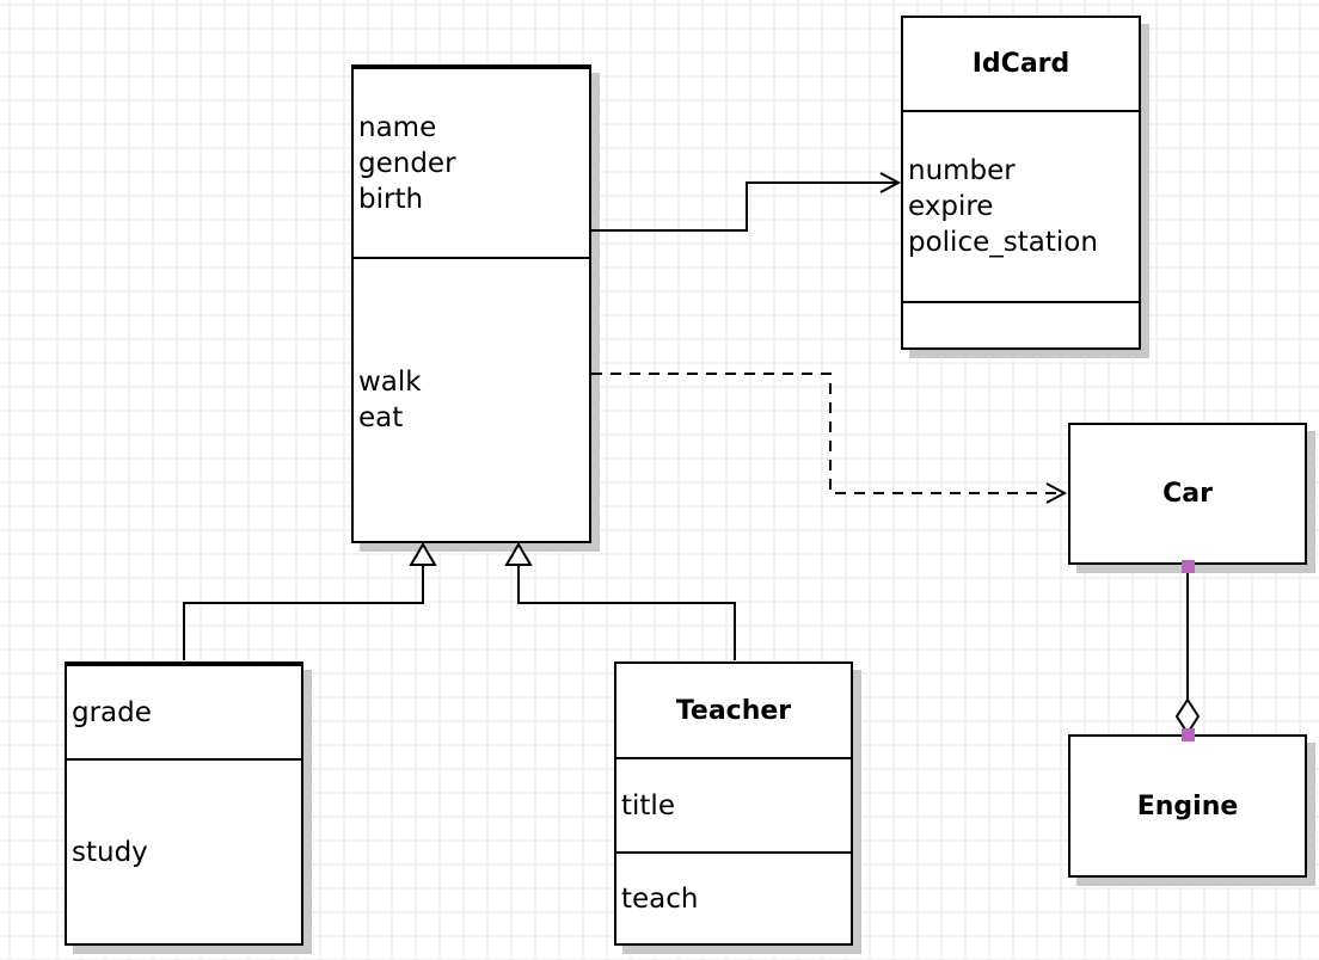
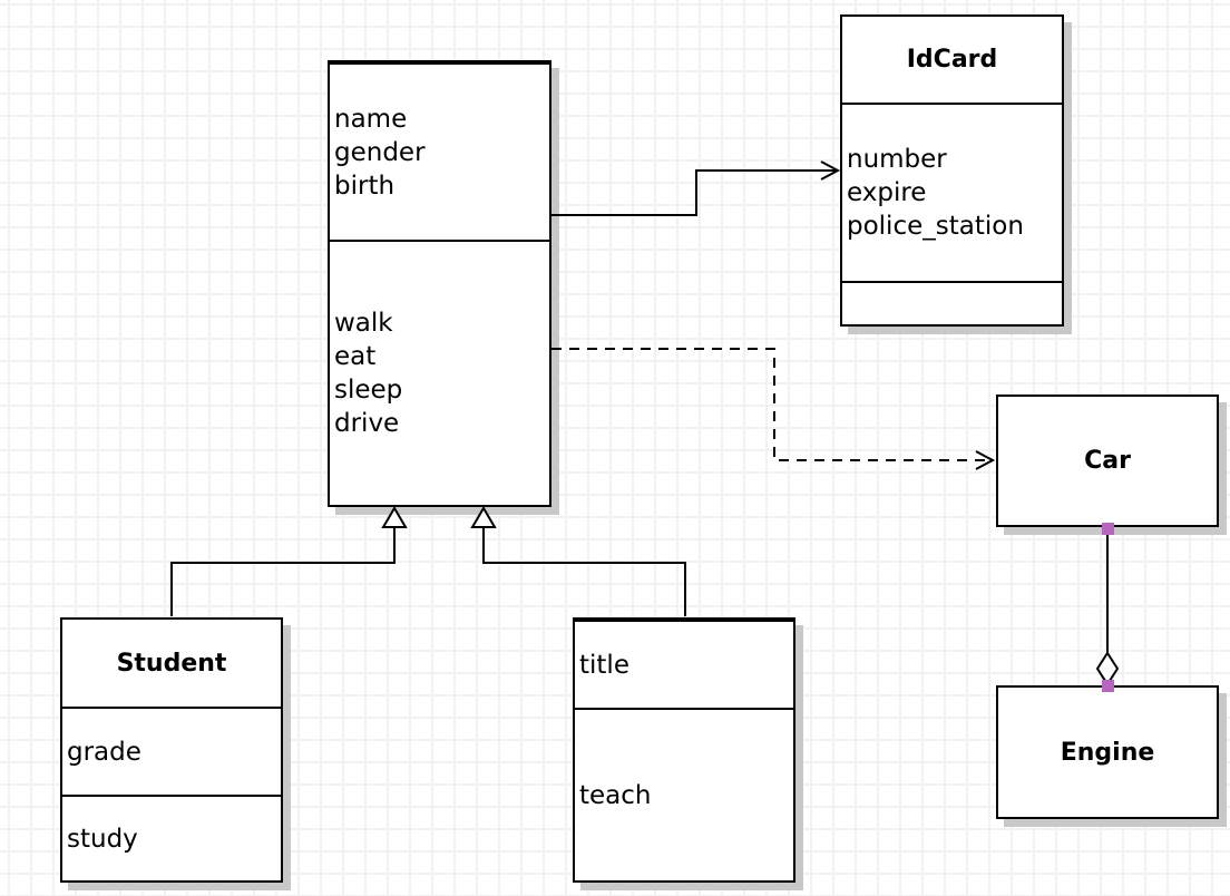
  name
  gender
  birth
  walk
  eat
+ sleep
+ drive
  IdCard
  number
  expire
  police_station
  Car
  Engine
+ Student
  grade
  study
- Teacher
  title
  teach
